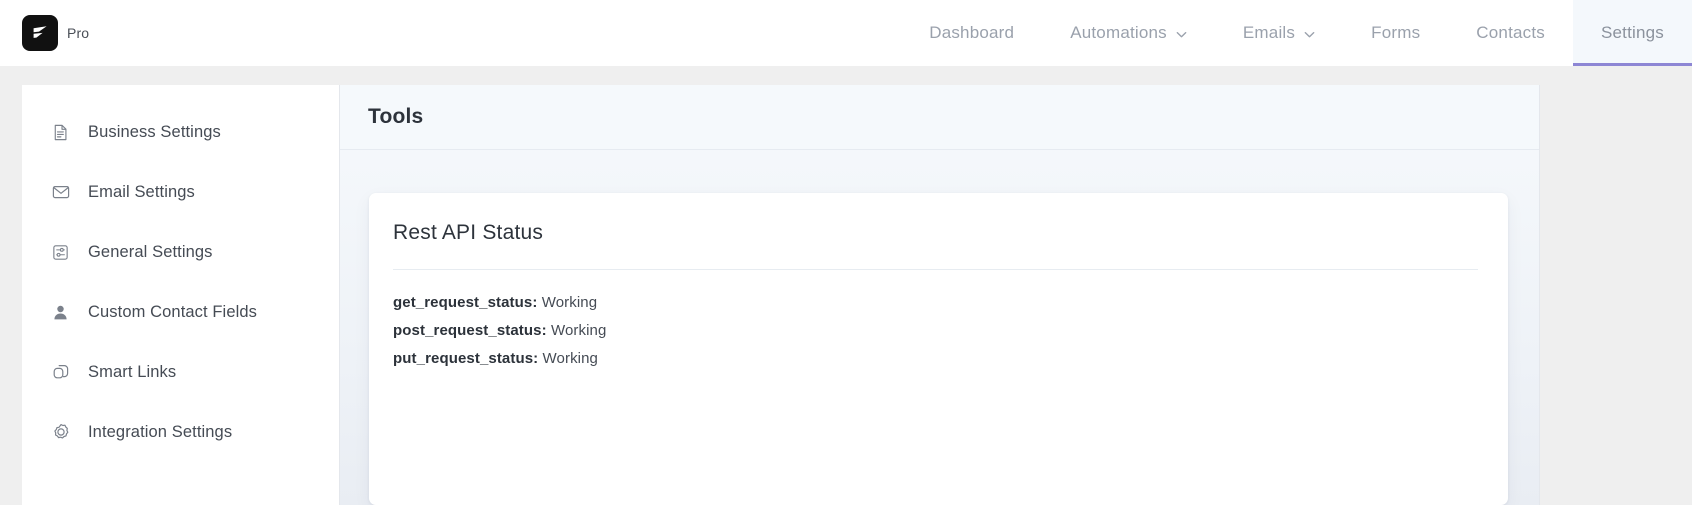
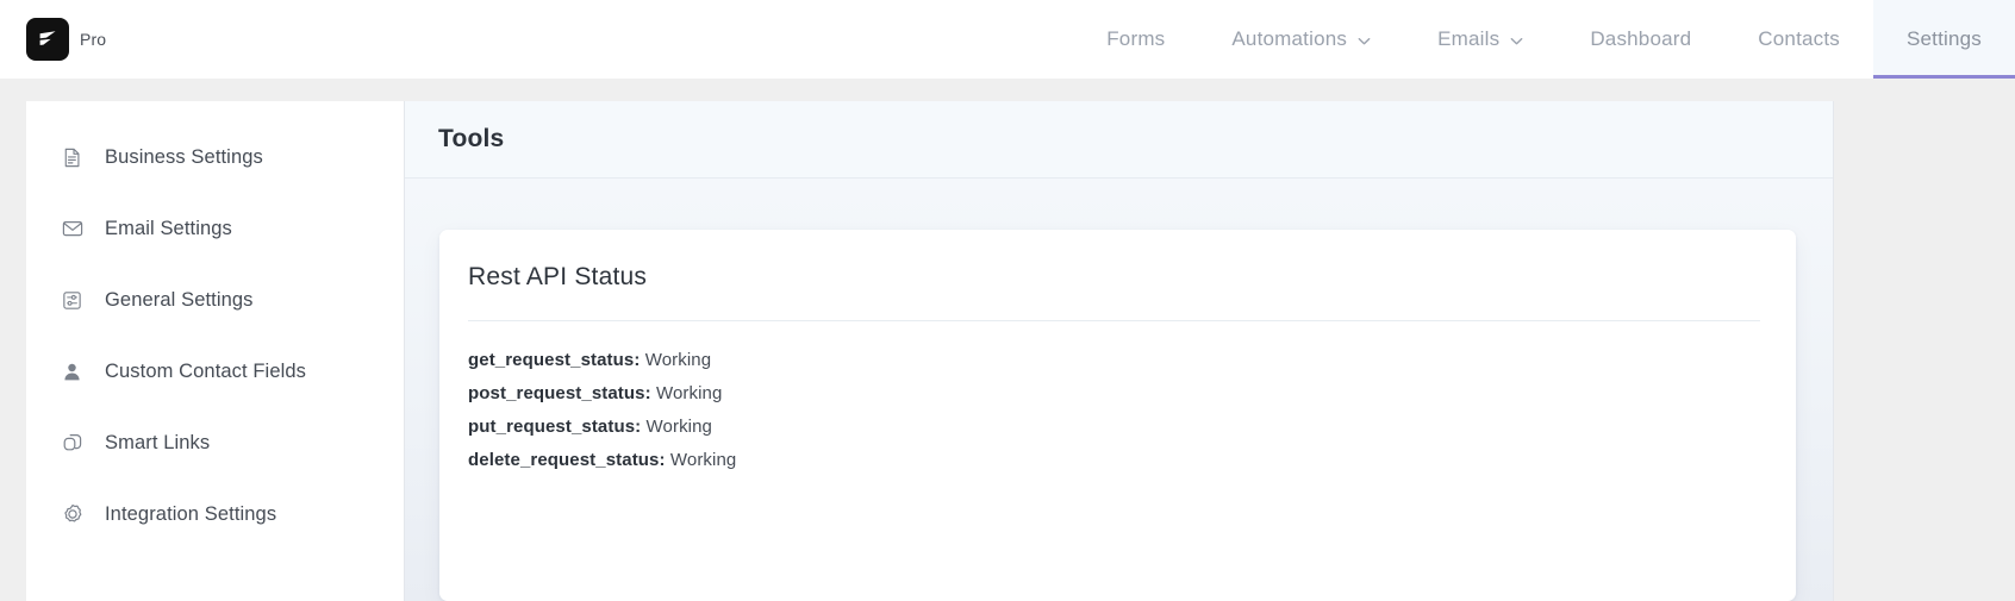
  Pro
- Dashboard
+ Forms
  Automations
  Emails
- Forms
+ Dashboard
  Contacts
  Settings
  Business Settings
  Email Settings
  General Settings
  Custom Contact Fields
  Smart Links
  Integration Settings
  Tools
  Rest API Status
  get_request_status: Working
  post_request_status: Working
  put_request_status: Working
+ delete_request_status: Working
